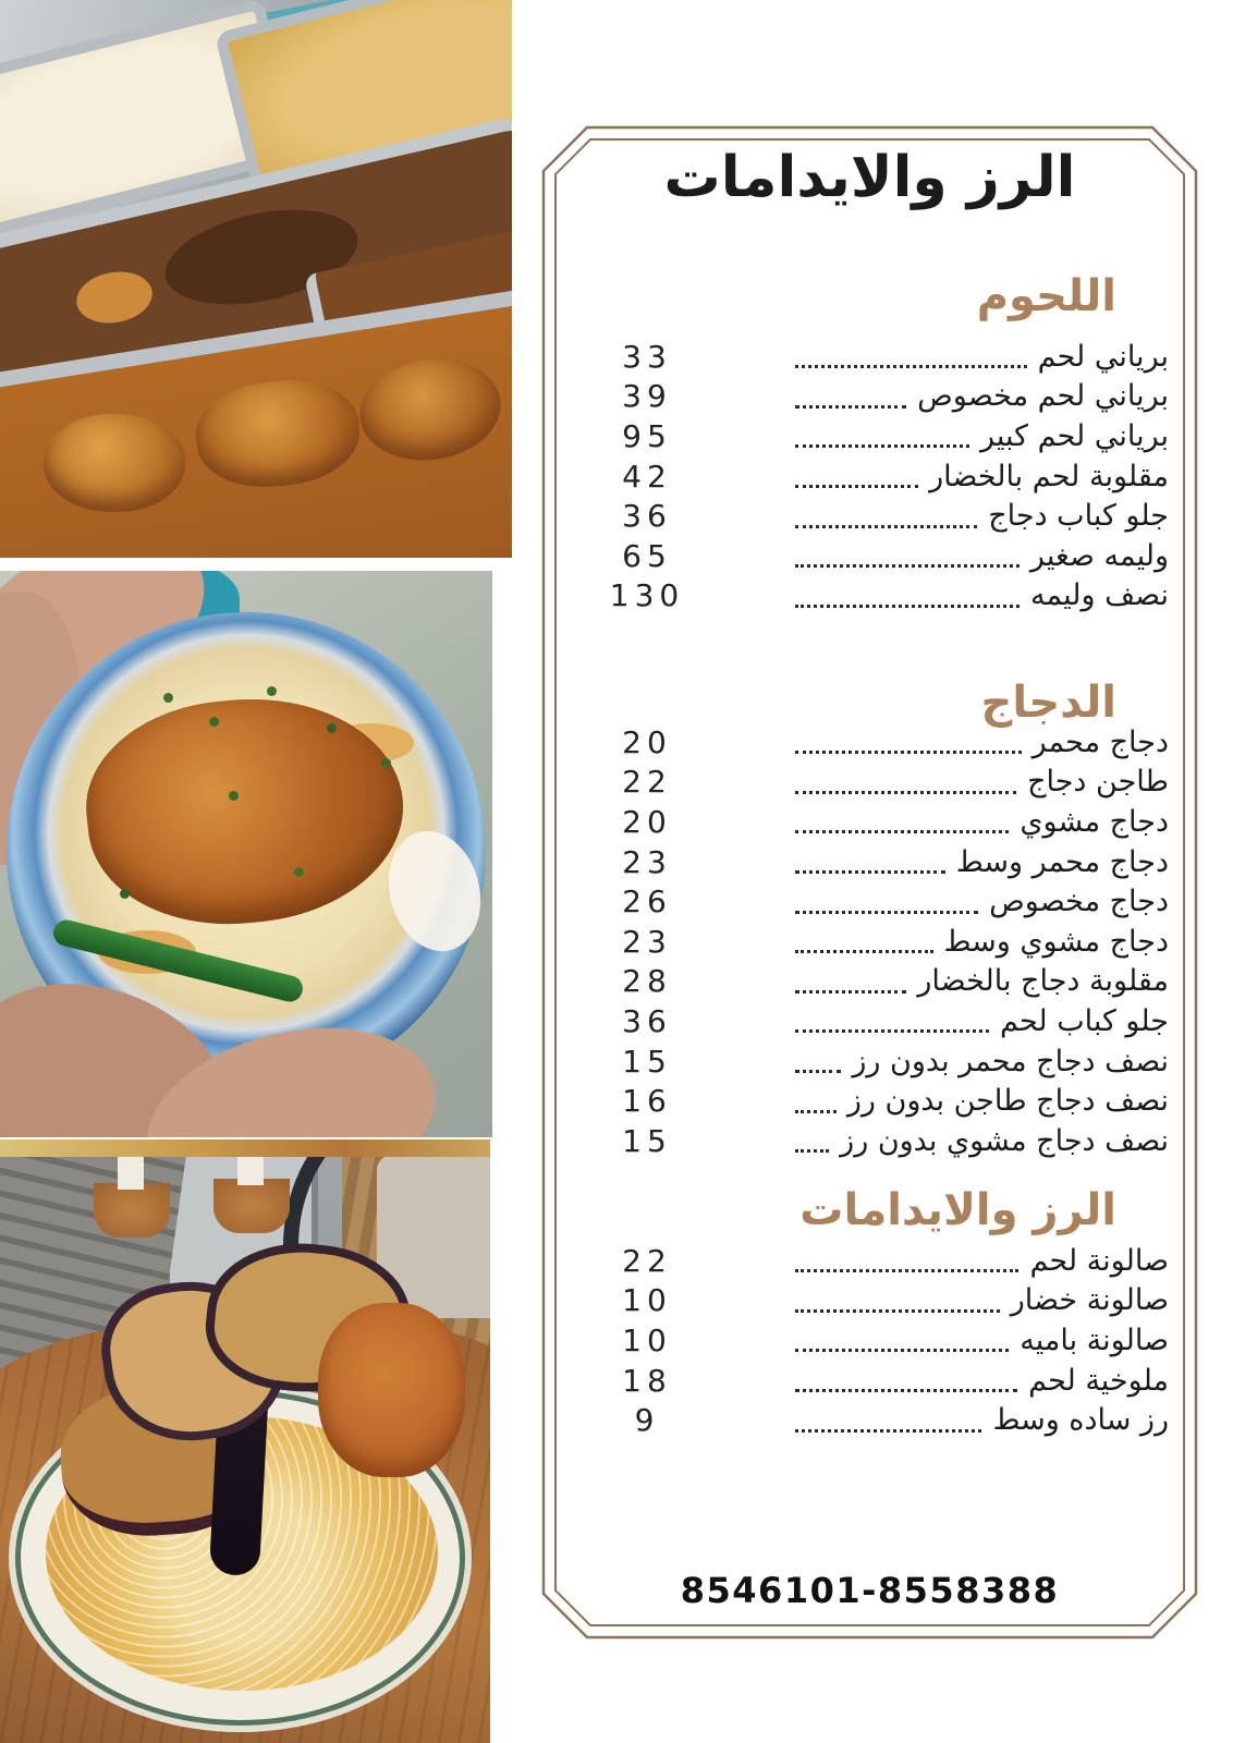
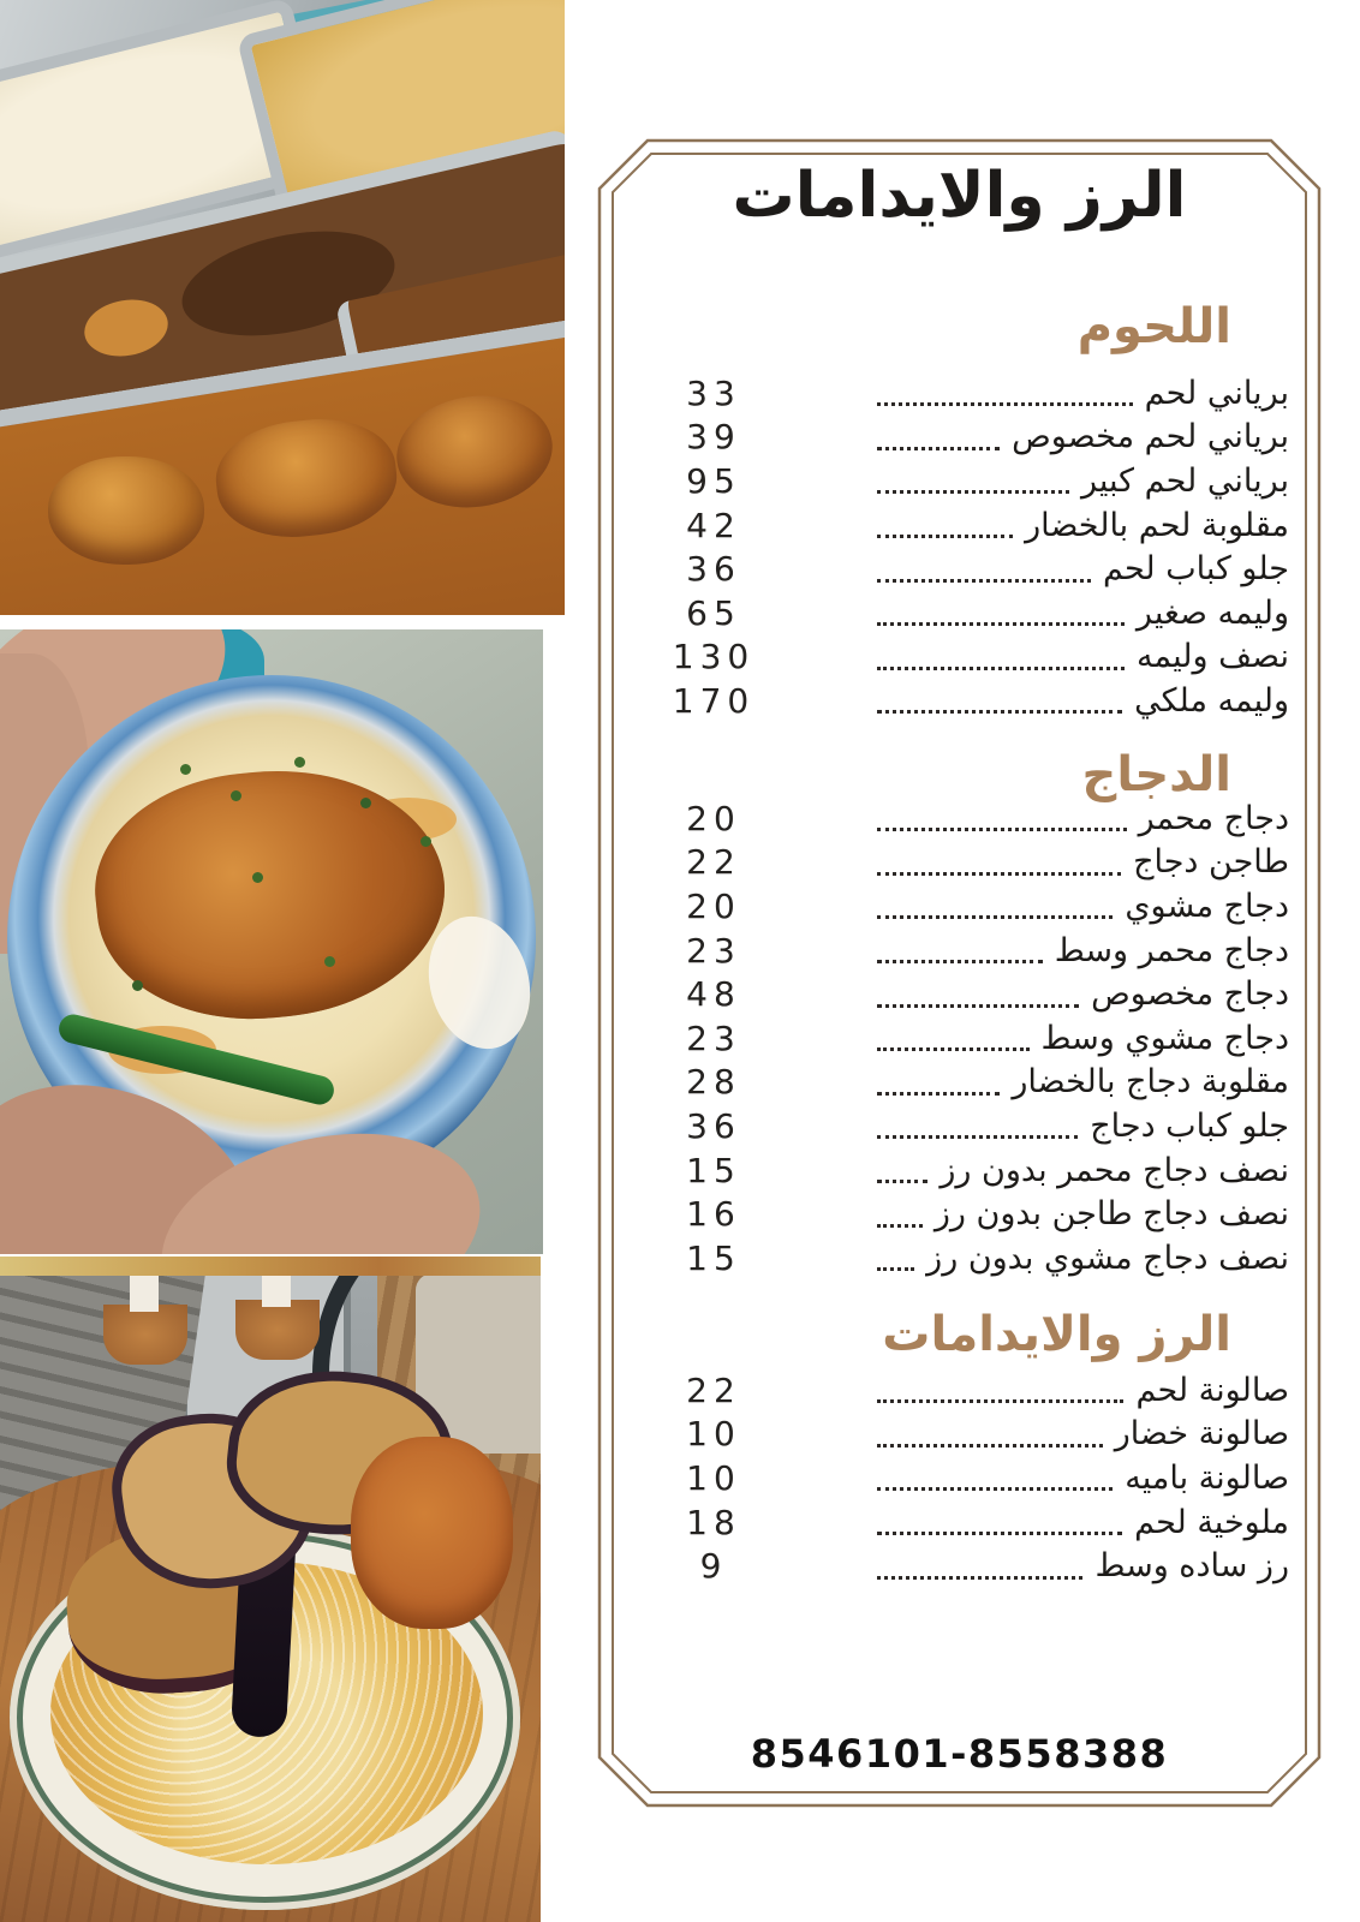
  الرز والايدامات
  اللحوم
  33
  برياني لحم
  39
  برياني لحم مخصوص
  95
  برياني لحم كبير
  42
  مقلوبة لحم بالخضار
  36
- جلو كباب دجاج
+ جلو كباب لحم
  65
  وليمه صغير
  130
  نصف وليمه
+ 170
+ وليمه ملكي
  الدجاج
  20
  دجاج محمر
  22
  طاجن دجاج
  20
  دجاج مشوي
  23
  دجاج محمر وسط
- 26
+ 48
  دجاج مخصوص
  23
  دجاج مشوي وسط
  28
  مقلوبة دجاج بالخضار
  36
- جلو كباب لحم
+ جلو كباب دجاج
  15
  نصف دجاج محمر بدون رز
  16
  نصف دجاج طاجن بدون رز
  15
  نصف دجاج مشوي بدون رز
  الرز والايدامات
  22
  صالونة لحم
  10
  صالونة خضار
  10
  صالونة باميه
  18
  ملوخية لحم
  9
  رز ساده وسط
  8546101-8558388
